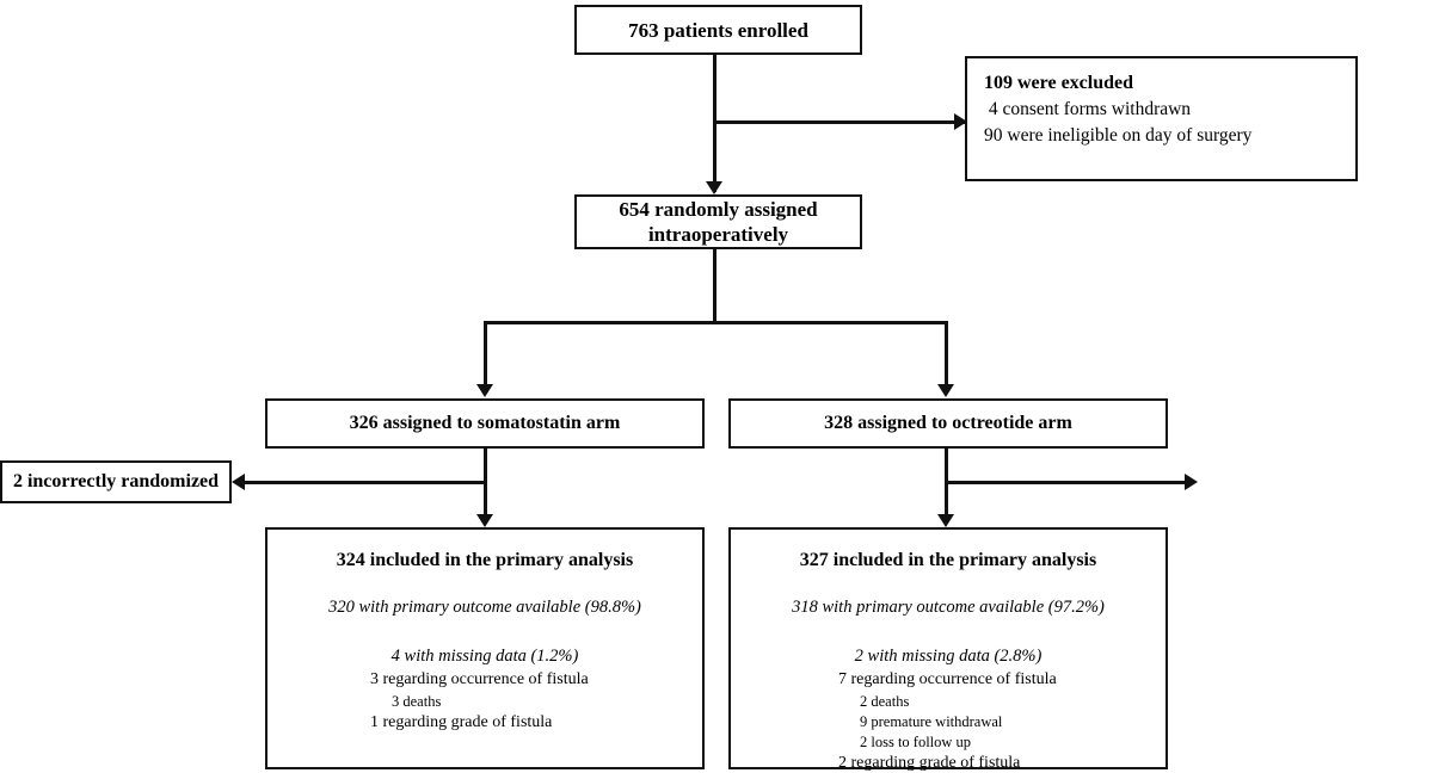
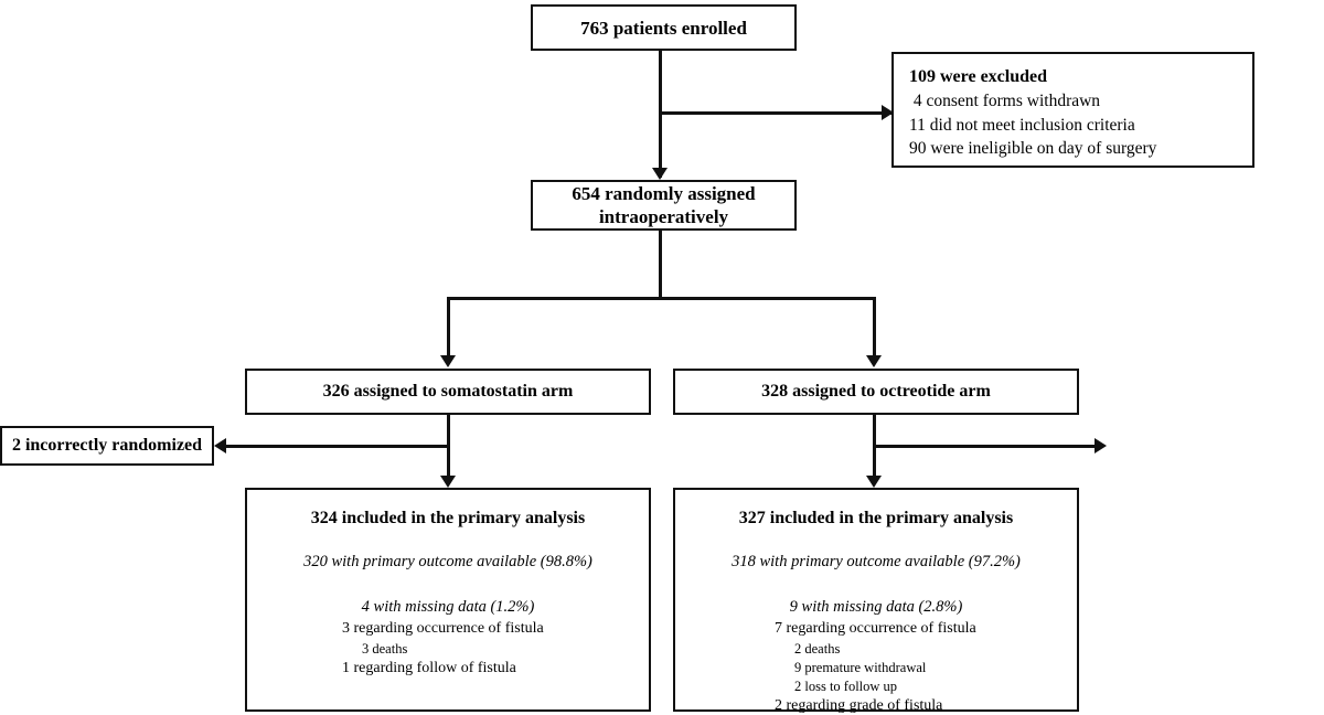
  763 patients enrolled
  109 were excluded
  4 consent forms withdrawn
+ 11 did not meet inclusion criteria
  90 were ineligible on day of surgery
  654 randomly assigned
  intraoperatively
  326 assigned to somatostatin arm
  328 assigned to octreotide arm
  2 incorrectly randomized
  324 included in the primary analysis
  320 with primary outcome available (98.8%)
  4 with missing data (1.2%)
  3 regarding occurrence of fistula
  3 deaths
- 1 regarding grade of fistula
+ 1 regarding follow of fistula
  327 included in the primary analysis
  318 with primary outcome available (97.2%)
- 2 with missing data (2.8%)
+ 9 with missing data (2.8%)
  7 regarding occurrence of fistula
  2 deaths
  9 premature withdrawal
  2 loss to follow up
  2 regarding grade of fistula
